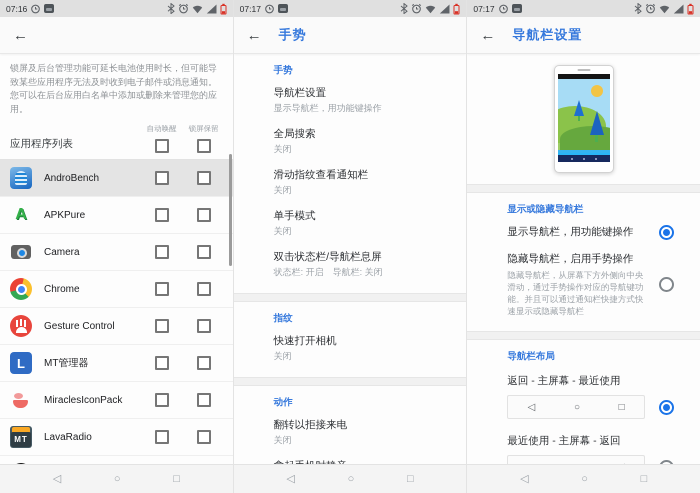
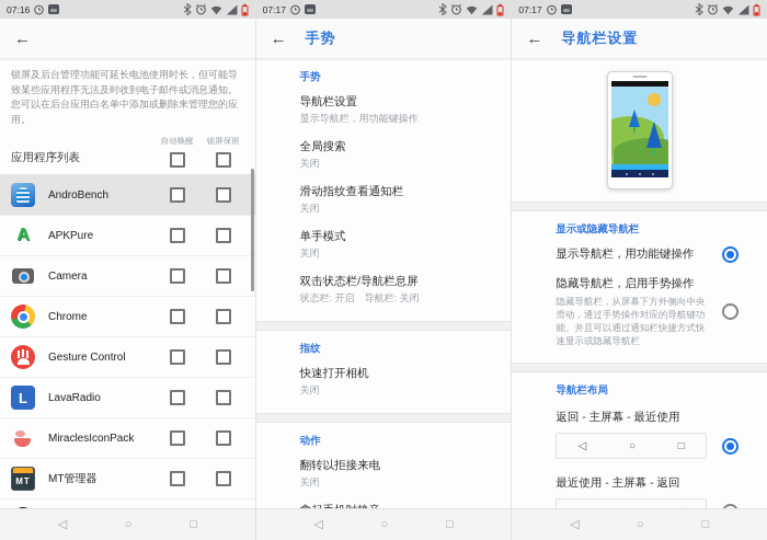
  07:16
  ←
  锁屏及后台管理功能可延长电池使用时长，但可能导致某些应用程序无法及时收到电子邮件或消息通知。您可以在后台应用白名单中添加或删除来管理您的应用。
  应用程序列表
  自动唤醒
  锁屏保留
  AndroBench
  APKPure
  Camera
  Chrome
  Gesture Control
- MT管理器
+ LavaRadio
  MiraclesIconPack
- LavaRadio
+ MT管理器
  ◁
  ○
  □
  07:17
  ←
  手势
  手势
  导航栏设置
  显示导航栏，用功能键操作
  全局搜索
  关闭
  滑动指纹查看通知栏
  关闭
  单手模式
  关闭
  双击状态栏/导航栏息屏
  状态栏: 开启 导航栏: 关闭
  指纹
  快速打开相机
  关闭
  动作
  翻转以拒接来电
  关闭
  ◁
  ○
  □
  07:17
  ←
  导航栏设置
  显示或隐藏导航栏
  显示导航栏，用功能键操作
  隐藏导航栏，启用手势操作
  隐藏导航栏，从屏幕下方外侧向中央滑动，通过手势操作对应的导航键功能。并且可以通过通知栏快捷方式快速显示或隐藏导航栏
  导航栏布局
  返回 - 主屏幕 - 最近使用
  ◁
  ○
  □
  最近使用 - 主屏幕 - 返回
  ◁
  ○
  □
